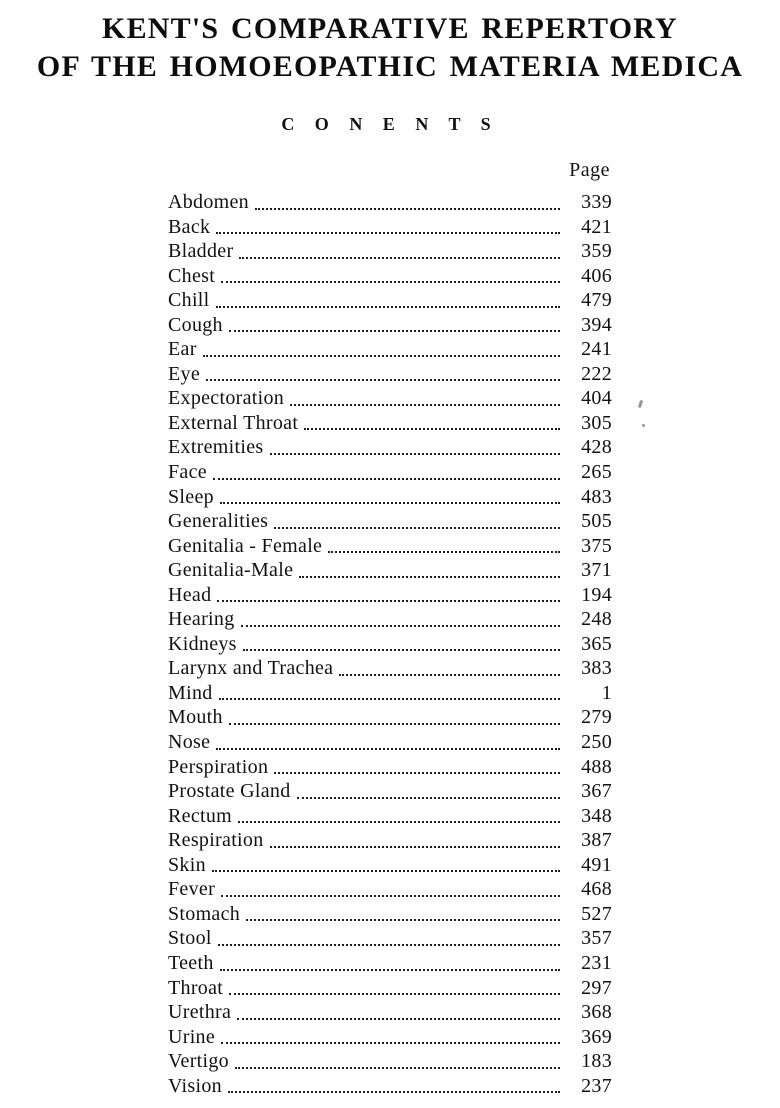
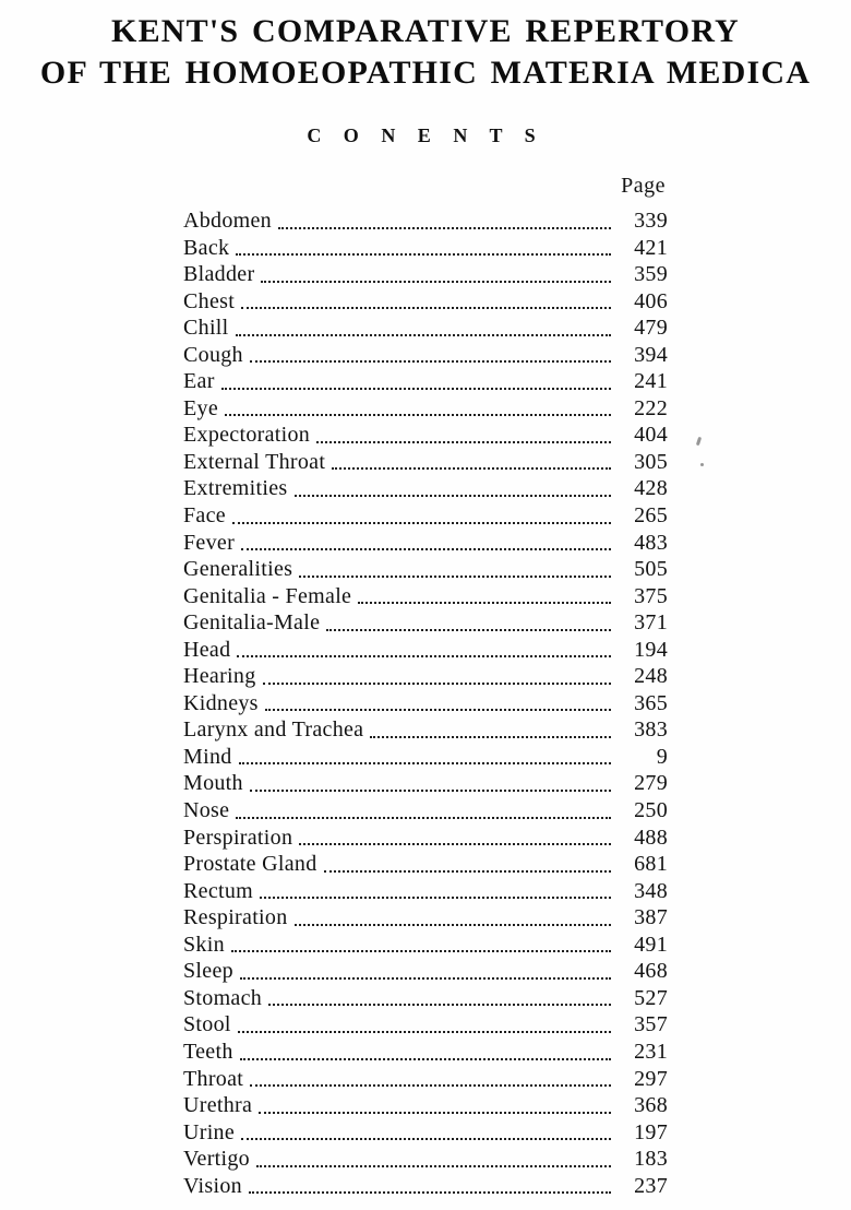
  KENT'S COMPARATIVE REPERTORY
  OF THE HOMOEOPATHIC MATERIA MEDICA
  C O N E N T S
  Page
  Abdomen
  339
  Back
  421
  Bladder
  359
  Chest
  406
  Chill
  479
  Cough
  394
  Ear
  241
  Eye
  222
  Expectoration
  404
  External Throat
  305
  Extremities
  428
  Face
  265
- Sleep
+ Fever
  483
  Generalities
  505
  Genitalia - Female
  375
  Genitalia-Male
  371
  Head
  194
  Hearing
  248
  Kidneys
  365
  Larynx and Trachea
  383
  Mind
- 1
+ 9
  Mouth
  279
  Nose
  250
  Perspiration
  488
  Prostate Gland
- 367
+ 681
  Rectum
  348
  Respiration
  387
  Skin
  491
- Fever
+ Sleep
  468
  Stomach
  527
  Stool
  357
  Teeth
  231
  Throat
  297
  Urethra
  368
  Urine
- 369
+ 197
  Vertigo
  183
  Vision
  237
